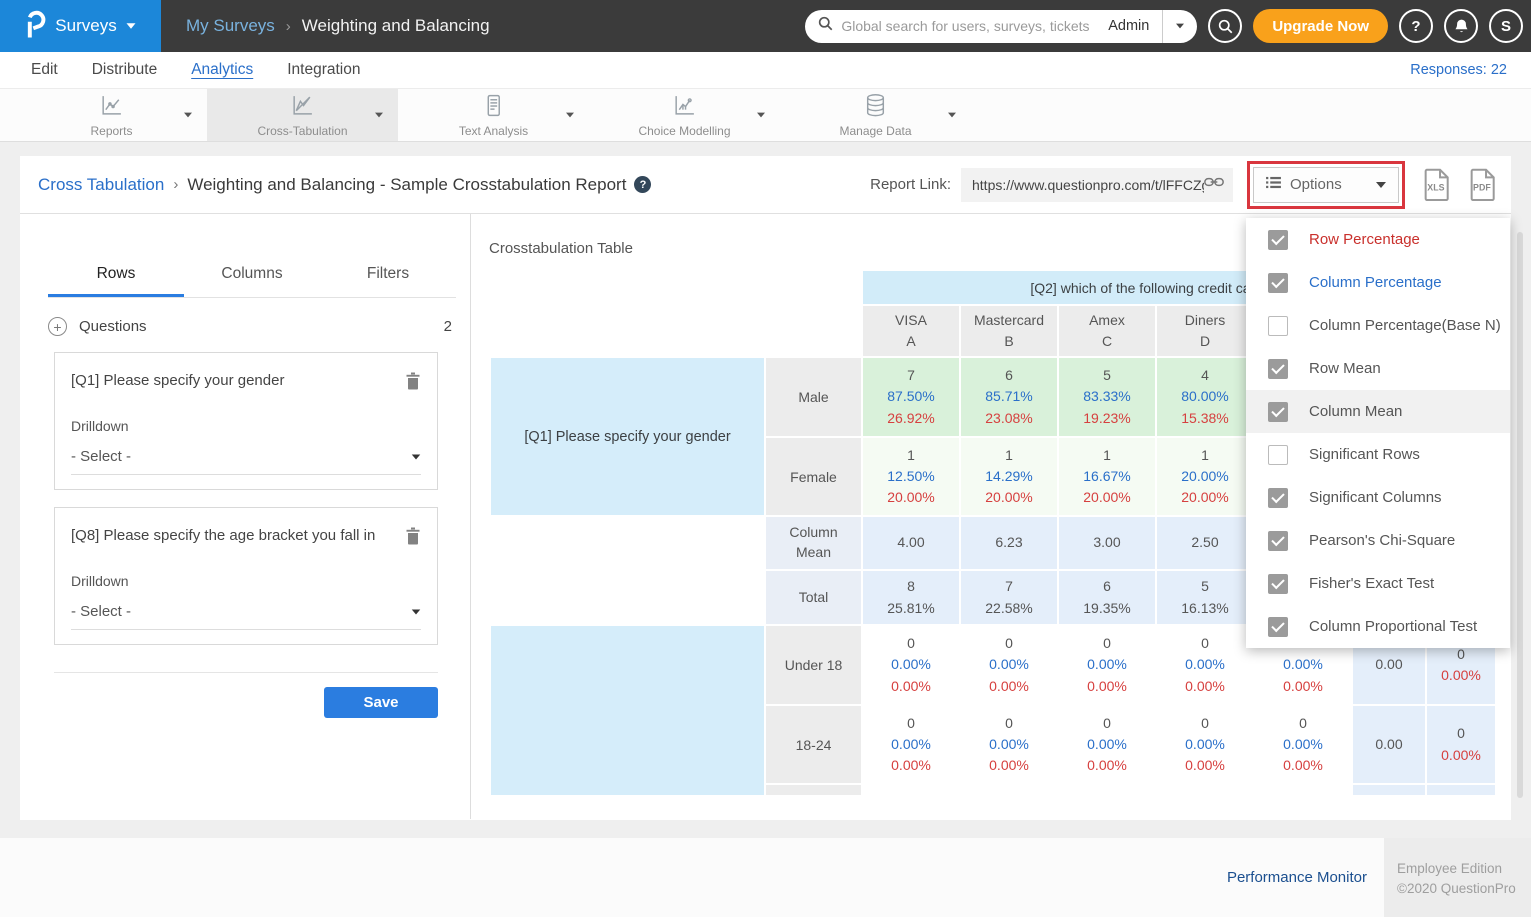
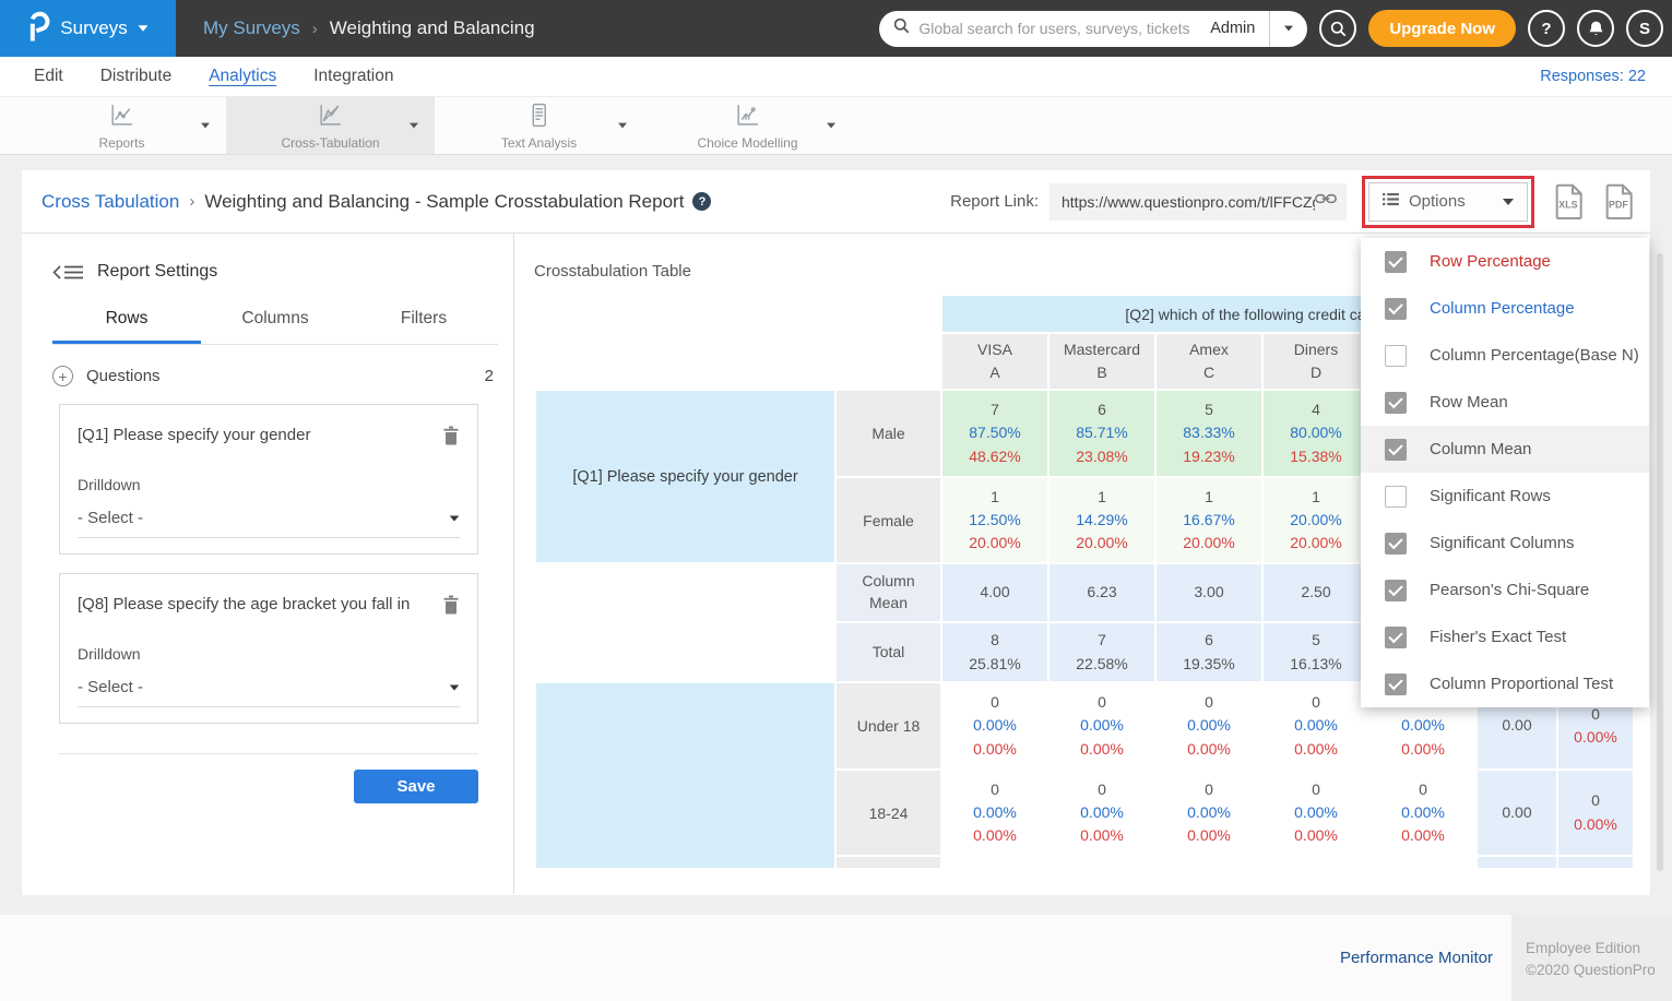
  Surveys
  My Surveys
  ›
  Weighting and Balancing
  Global search for users, surveys, tickets
  Admin
  Upgrade Now
  ?
  S
  Edit
  Distribute
  Analytics
  Integration
  Responses: 22
  Reports
  Cross-Tabulation
  Text Analysis
  Choice Modelling
- Manage Data
  Cross Tabulation
  ›
  Weighting and Balancing - Sample Crosstabulation Report
  ?
  Report Link:
  https://www.questionpro.com/t/lFFCZ
  Options
  XLS
  PDF
+ Report Settings
  Rows
  Columns
  Filters
  +
  Questions
  2
  [Q1] Please specify your gender
  Drilldown
  - Select -
  [Q8] Please specify the age bracket you fall in
  Drilldown
  - Select -
  Save
  Crosstabulation Table
  	[Q2] which of the following credit c
  	VISAA	MastercardB	AmexC	DinersD
- [Q1] Please specify your gender	Male	787.50%26.92%	685.71%23.08%	583.33%19.23%	480.00%15.38%
+ [Q1] Please specify your gender	Male	787.50%48.62%	685.71%23.08%	583.33%19.23%	480.00%15.38%
  Female	112.50%20.00%	114.29%20.00%	116.67%20.00%	120.00%20.00%
  	Column Mean	4.00	6.23	3.00	2.50
  Total	825.81%	722.58%	619.35%	516.13%
  	Under 18	00.00%0.00%	00.00%0.00%	00.00%0.00%	00.00%0.00%	0.00%0.00%	0.00	00.00%
  18-24	00.00%0.00%	00.00%0.00%	00.00%0.00%	00.00%0.00%	00.00%0.00%	0.00	00.00%
  Performance Monitor
  Employee Edition
  ©2020 QuestionPro
  Row Percentage
  Column Percentage
  Column Percentage(Base N)
  Row Mean
  Column Mean
  Significant Rows
  Significant Columns
  Pearson's Chi-Square
  Fisher's Exact Test
  Column Proportional Test
